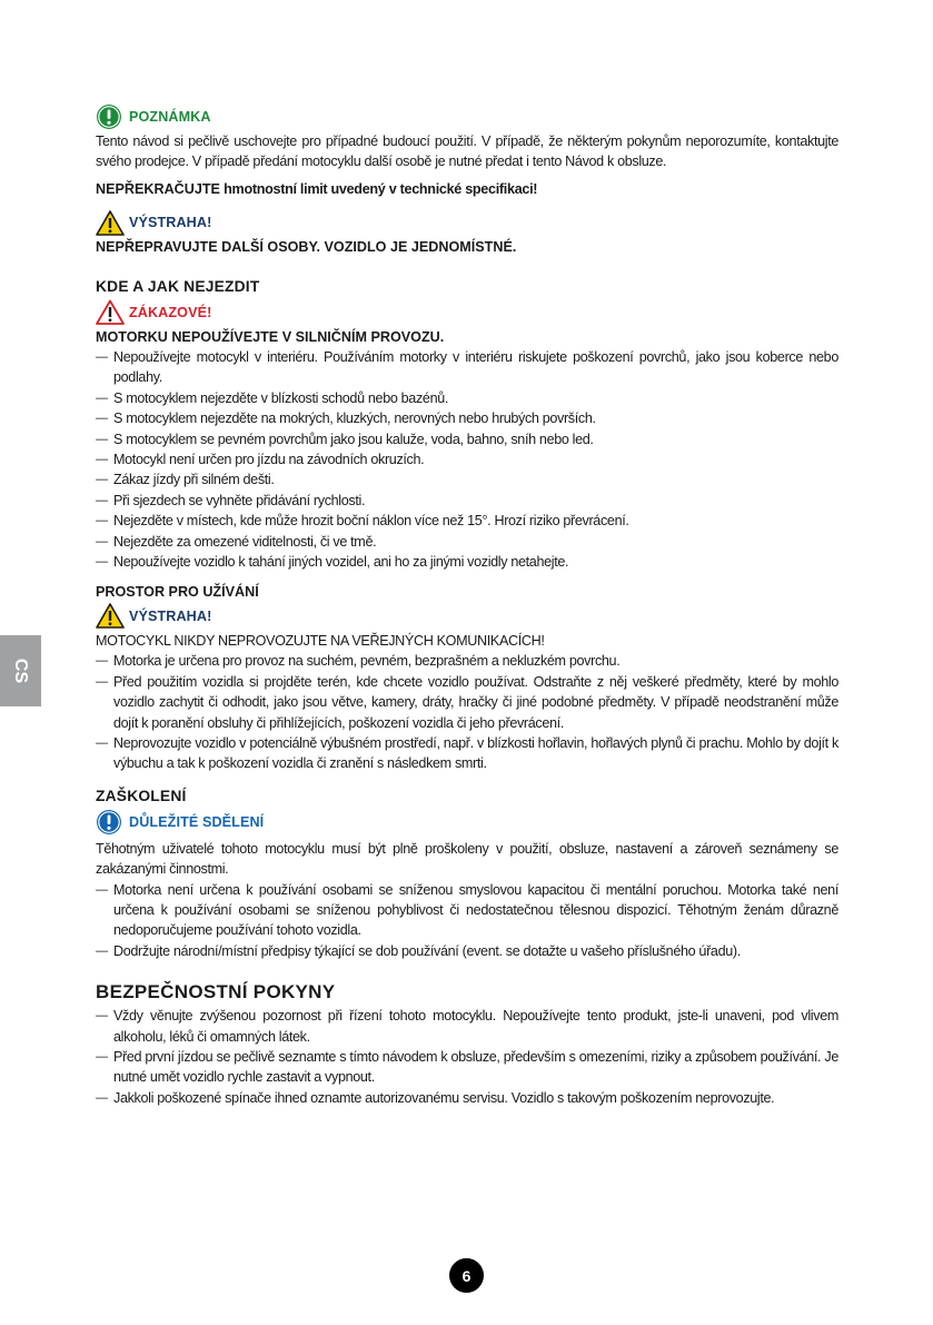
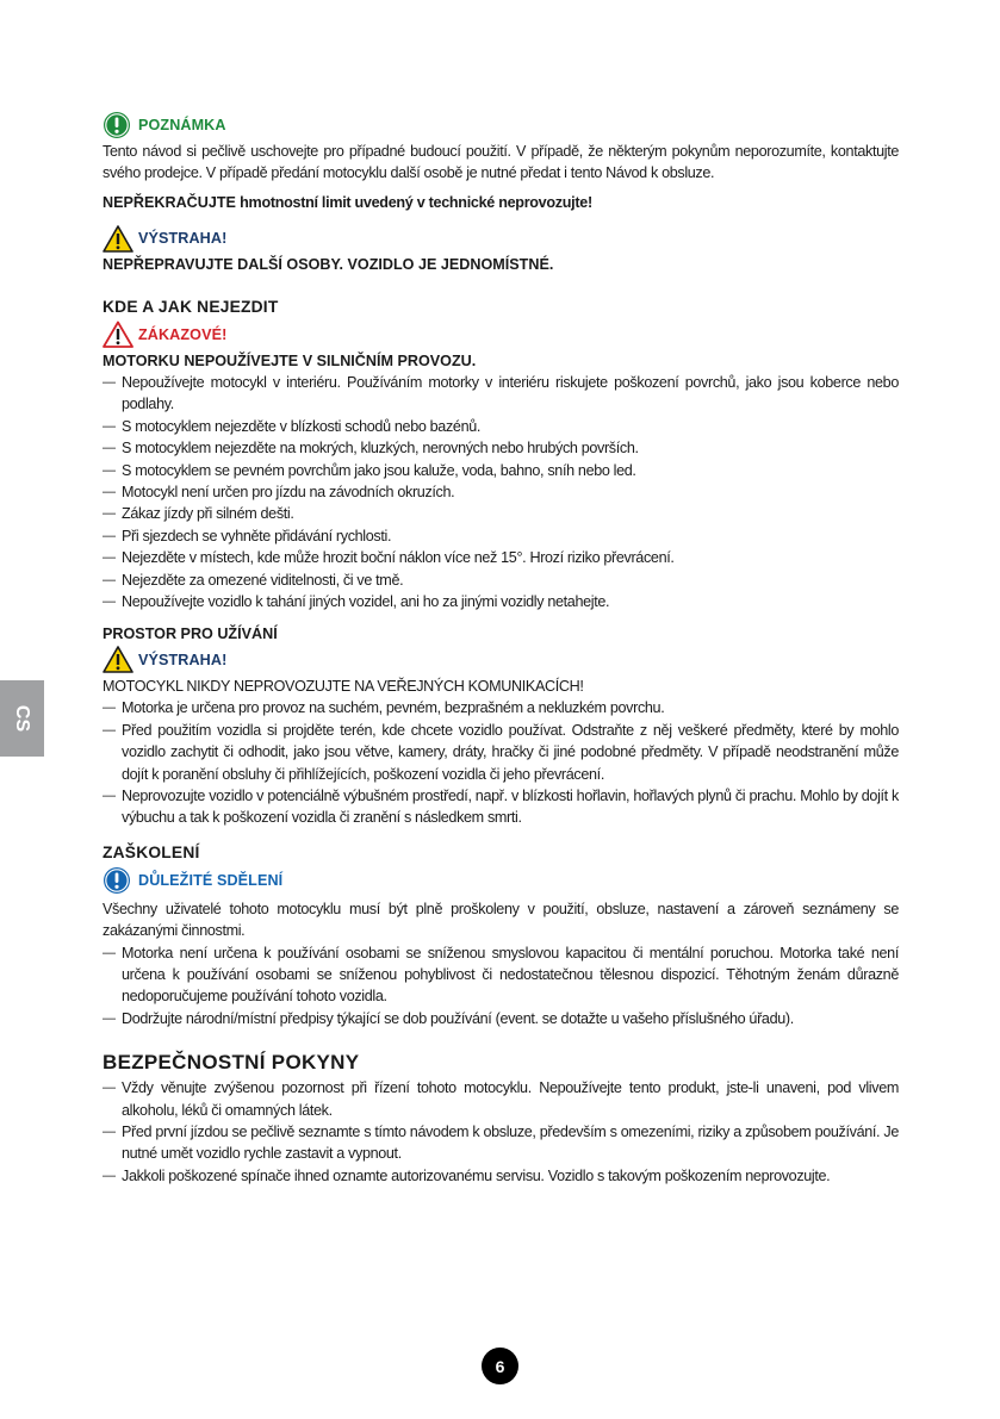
  POZNÁMKA
  Tento návod si pečlivě uschovejte pro případné budoucí použití. V případě, že některým pokynům neporozumíte, kontaktujte svého prodejce. V případě předání motocyklu další osobě je nutné předat i tento Návod k obsluze.
- NEPŘEKRAČUJTE hmotnostní limit uvedený v technické specifikaci!
+ NEPŘEKRAČUJTE hmotnostní limit uvedený v technické neprovozujte!
  VÝSTRAHA!
  NEPŘEPRAVUJTE DALŠÍ OSOBY. VOZIDLO JE JEDNOMÍSTNÉ.
  KDE A JAK NEJEZDIT
  ZÁKAZOVÉ!
  MOTORKU NEPOUŽÍVEJTE V SILNIČNÍM PROVOZU.
  Nepoužívejte motocykl v interiéru. Používáním motorky v interiéru riskujete poškození povrchů, jako jsou koberce nebo podlahy.
  S motocyklem nejezděte v blízkosti schodů nebo bazénů.
  S motocyklem nejezděte na mokrých, kluzkých, nerovných nebo hrubých površích.
  S motocyklem se pevném povrchům jako jsou kaluže, voda, bahno, sníh nebo led.
  Motocykl není určen pro jízdu na závodních okruzích.
  Zákaz jízdy při silném dešti.
  Při sjezdech se vyhněte přidávání rychlosti.
  Nejezděte v místech, kde může hrozit boční náklon více než 15°. Hrozí riziko převrácení.
  Nejezděte za omezené viditelnosti, či ve tmě.
  Nepoužívejte vozidlo k tahání jiných vozidel, ani ho za jinými vozidly netahejte.
  PROSTOR PRO UŽÍVÁNÍ
  VÝSTRAHA!
  MOTOCYKL NIKDY NEPROVOZUJTE NA VEŘEJNÝCH KOMUNIKACÍCH!
  Motorka je určena pro provoz na suchém, pevném, bezprašném a nekluzkém povrchu.
  Před použitím vozidla si projděte terén, kde chcete vozidlo používat. Odstraňte z něj veškeré předměty, které by mohlo vozidlo zachytit či odhodit, jako jsou větve, kamery, dráty, hračky či jiné podobné předměty. V případě neodstranění může dojít k poranění obsluhy či přihlížejících, poškození vozidla či jeho převrácení.
  Neprovozujte vozidlo v potenciálně výbušném prostředí, např. v blízkosti hořlavin, hořlavých plynů či prachu. Mohlo by dojít k výbuchu a tak k poškození vozidla či zranění s následkem smrti.
  ZAŠKOLENÍ
  DŮLEŽITÉ SDĚLENÍ
- Těhotným uživatelé tohoto motocyklu musí být plně proškoleny v použití, obsluze, nastavení a zároveň seznámeny se zakázanými činnostmi.
+ Všechny uživatelé tohoto motocyklu musí být plně proškoleny v použití, obsluze, nastavení a zároveň seznámeny se zakázanými činnostmi.
  Motorka není určena k používání osobami se sníženou smyslovou kapacitou či mentální poruchou. Motorka také není určena k používání osobami se sníženou pohyblivost či nedostatečnou tělesnou dispozicí. Těhotným ženám důrazně nedoporučujeme používání tohoto vozidla.
  Dodržujte národní/místní předpisy týkající se dob používání (event. se dotažte u vašeho příslušného úřadu).
  BEZPEČNOSTNÍ POKYNY
  Vždy věnujte zvýšenou pozornost při řízení tohoto motocyklu. Nepoužívejte tento produkt, jste-li unaveni, pod vlivem alkoholu, léků či omamných látek.
  Před první jízdou se pečlivě seznamte s tímto návodem k obsluze, především s omezeními, riziky a způsobem používání. Je nutné umět vozidlo rychle zastavit a vypnout.
  Jakkoli poškozené spínače ihned oznamte autorizovanému servisu. Vozidlo s takovým poškozením neprovozujte.
  6
